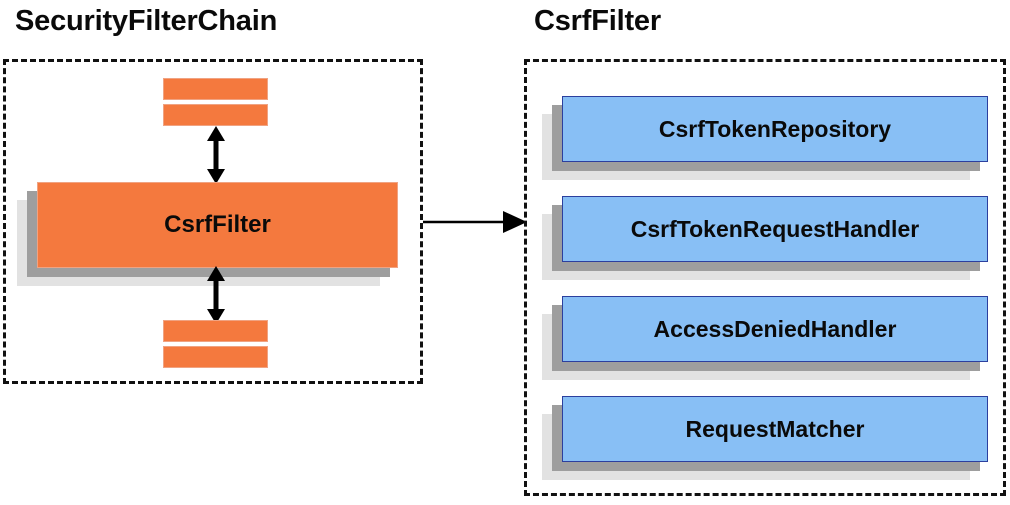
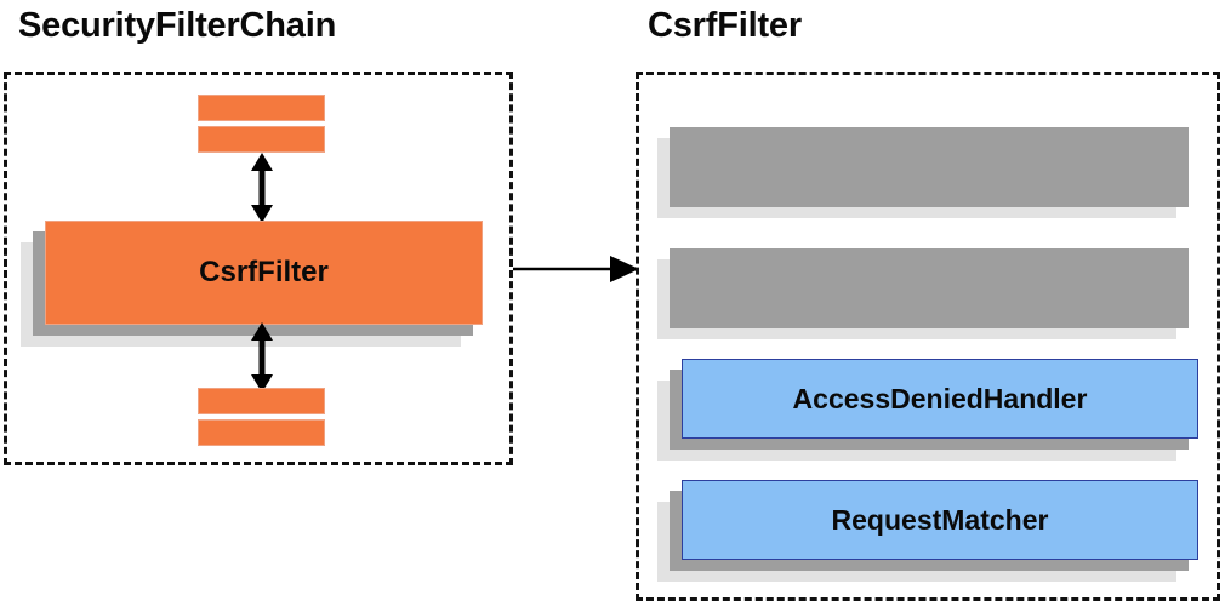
  SecurityFilterChain
  CsrfFilter
  CsrfFilter
- CsrfTokenRepository
- CsrfTokenRequestHandler
  AccessDeniedHandler
  RequestMatcher
